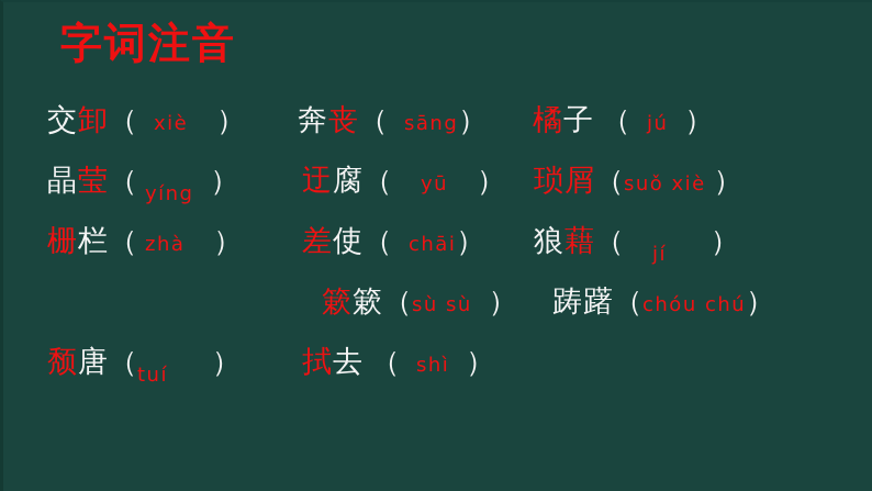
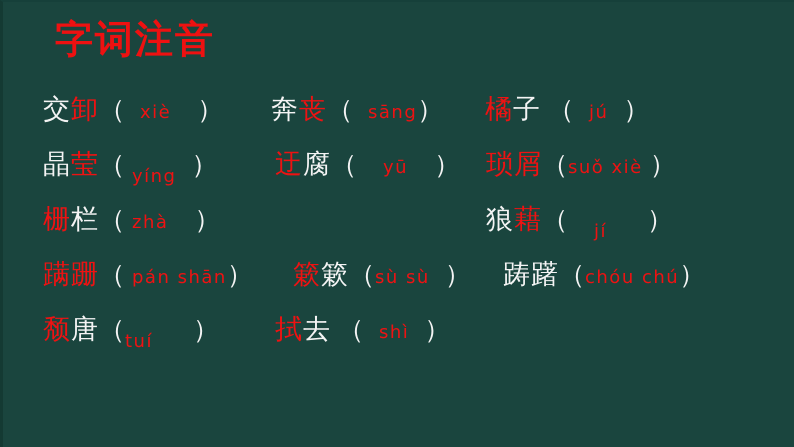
  字词注音
  交卸（ xiè ）
  奔丧（ sāng）
  橘子 （ jú ）
  晶莹（ yíng）
  迂腐（ yū ）
  琐屑（suǒ xiè ）
  栅栏（ zhà ）
- 差使（ chāi）
  狼藉（ jí）
+ 蹒跚（ pán shān）
  簌簌（sù sù ）
  踌躇（chóu chú）
  颓唐（tuí）
  拭去 （ shì ）
